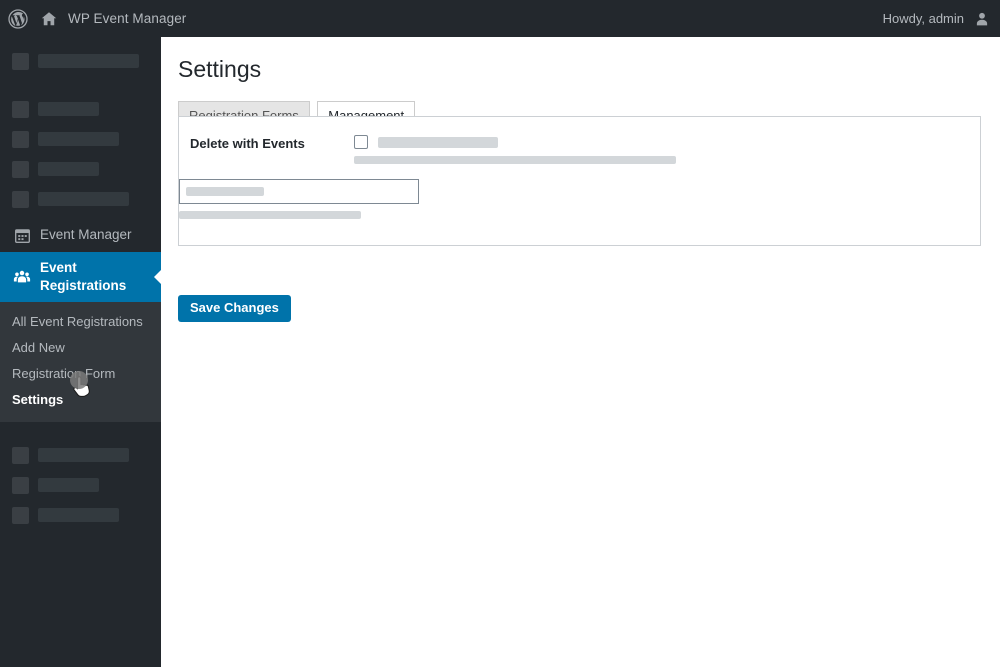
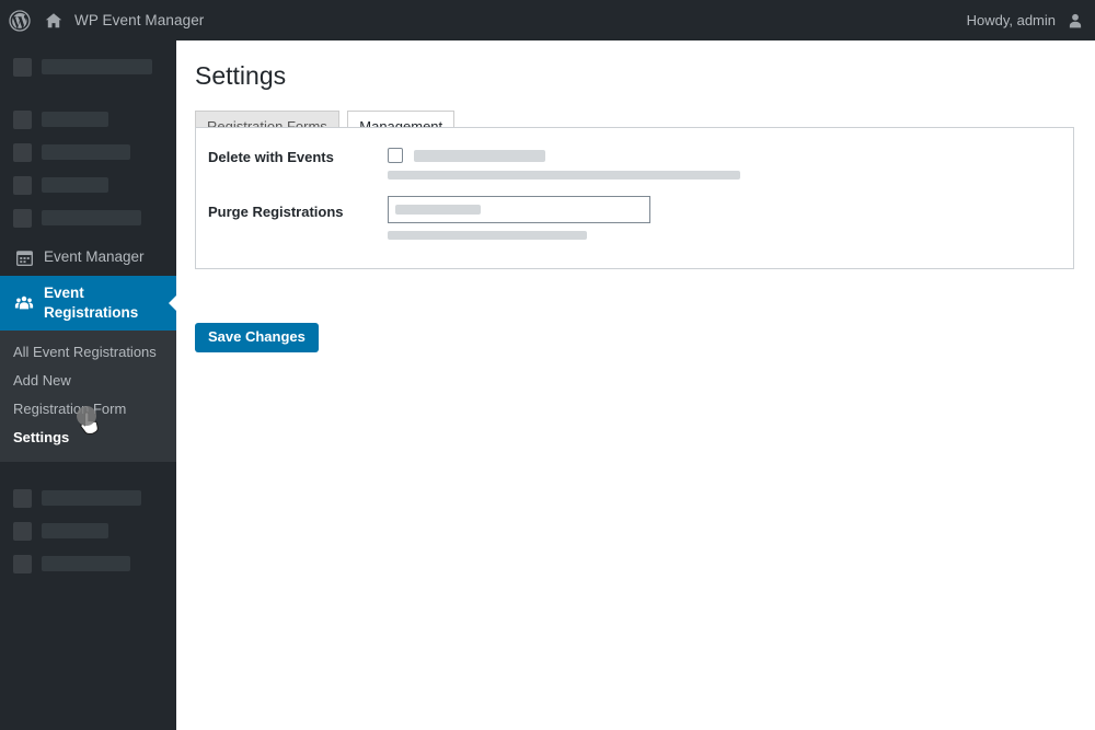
  WP Event Manager
  Howdy, admin
  Event Manager
  Event Registrations
  All Event Registrations
  Add New
  Registration Form
  Settings
  Settings
  Delete with Events
+ Purge Registrations
  Save Changes
